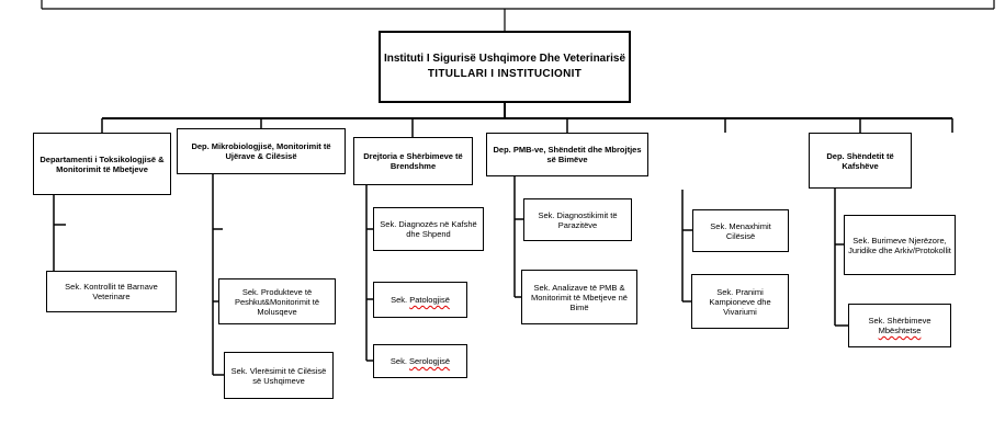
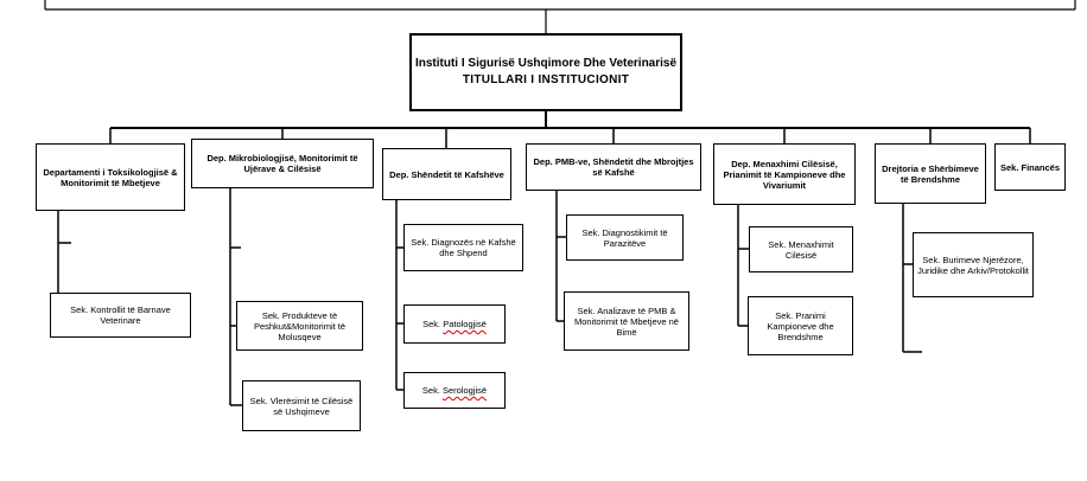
  Instituti I Sigurisë Ushqimore Dhe Veterinarisë
  TITULLARI I INSTITUCIONIT
  Departamenti i Toksikologjisë & Monitorimit të Mbetjeve
  Dep. Mikrobiologjisë, Monitorimit të Ujërave & Cilësisë
- Drejtoria e Shërbimeve të Brendshme
+ Dep. Shëndetit të Kafshëve
- Dep. PMB-ve, Shëndetit dhe Mbrojtjes së Bimëve
+ Dep. PMB-ve, Shëndetit dhe Mbrojtjes së Kafshë
+ Dep. Menaxhimi Cilësisë, Prianimit të Kampioneve dhe Vivariumit
- Dep. Shëndetit të Kafshëve
+ Drejtoria e Shërbimeve të Brendshme
+ Sek. Financës
  Sek. Kontrollit të Barnave Veterinare
  Sek. Produkteve të Peshkut&Monitorimit të Molusqeve
  Sek. Vlerësimit të Cilësisë së Ushqimeve
  Sek. Diagnozës në Kafshë dhe Shpend
  Sek. Patologjisë
  Sek. Serologjisë
  Sek. Diagnostikimit të Parazitëve
  Sek. Analizave të PMB & Monitorimit të Mbetjeve në Bimë
  Sek. Menaxhimit Cilësisë
- Sek. Pranimi Kampioneve dhe Vivariumi
+ Sek. Pranimi Kampioneve dhe Brendshme
  Sek. Burimeve Njerëzore, Juridike dhe Arkiv/Protokollit
- Sek. Shërbimeve Mbështetse
